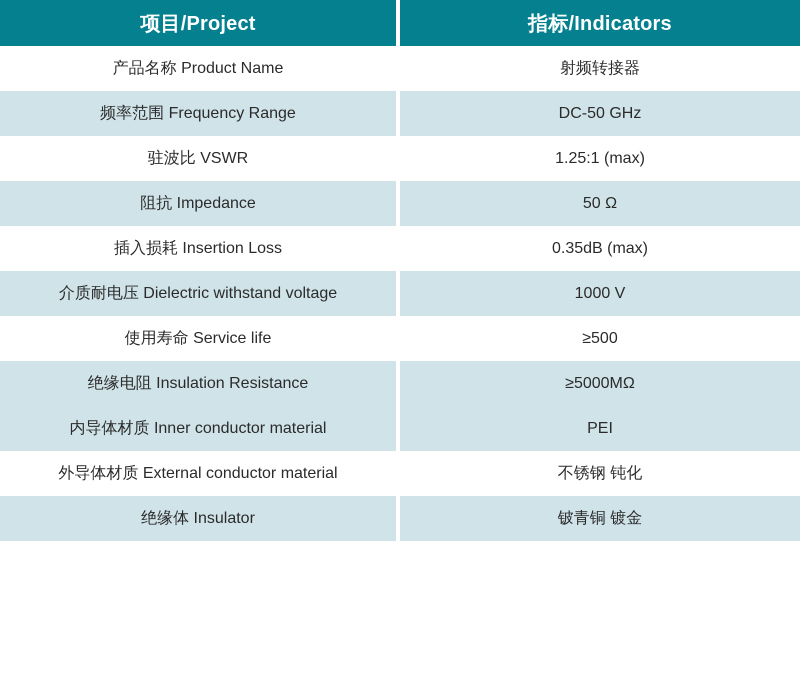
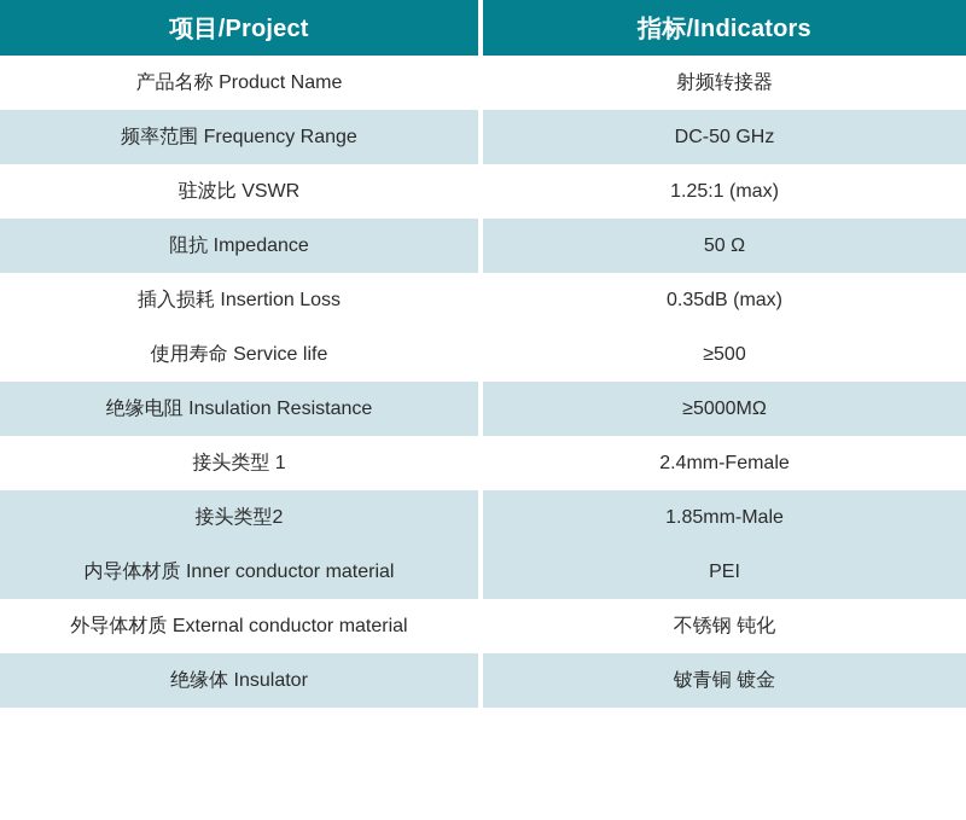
  项目/Project	指标/Indicators
  产品名称 Product Name	射频转接器
  频率范围 Frequency Range	DC-50 GHz
  驻波比 VSWR	1.25:1 (max)
  阻抗 Impedance	50 Ω
  插入损耗 Insertion Loss	0.35dB (max)
- 介质耐电压 Dielectric withstand voltage	1000 V
  使用寿命 Service life	≥500
  绝缘电阻 Insulation Resistance	≥5000MΩ
+ 接头类型 1	2.4mm-Female
+ 接头类型2	1.85mm-Male
  内导体材质 Inner conductor material	PEI
  外导体材质 External conductor material	不锈钢 钝化
  绝缘体 Insulator	铍青铜 镀金
